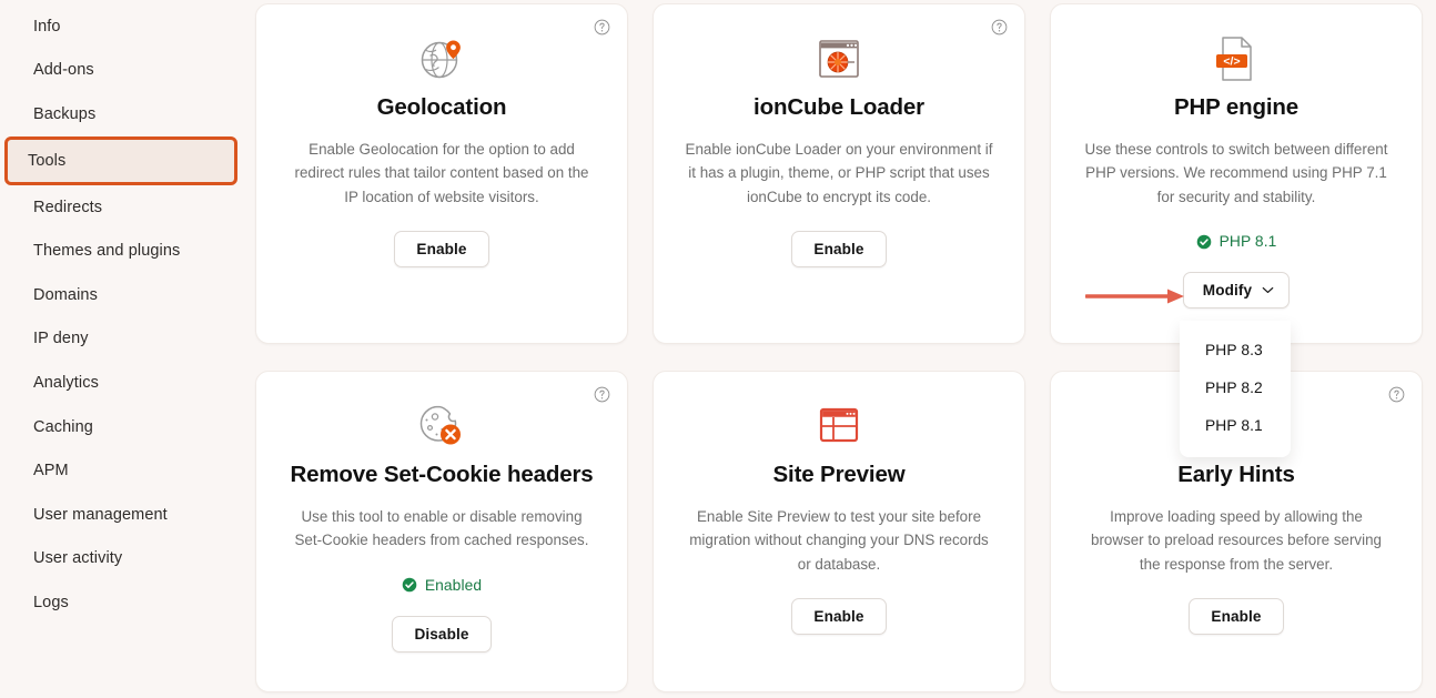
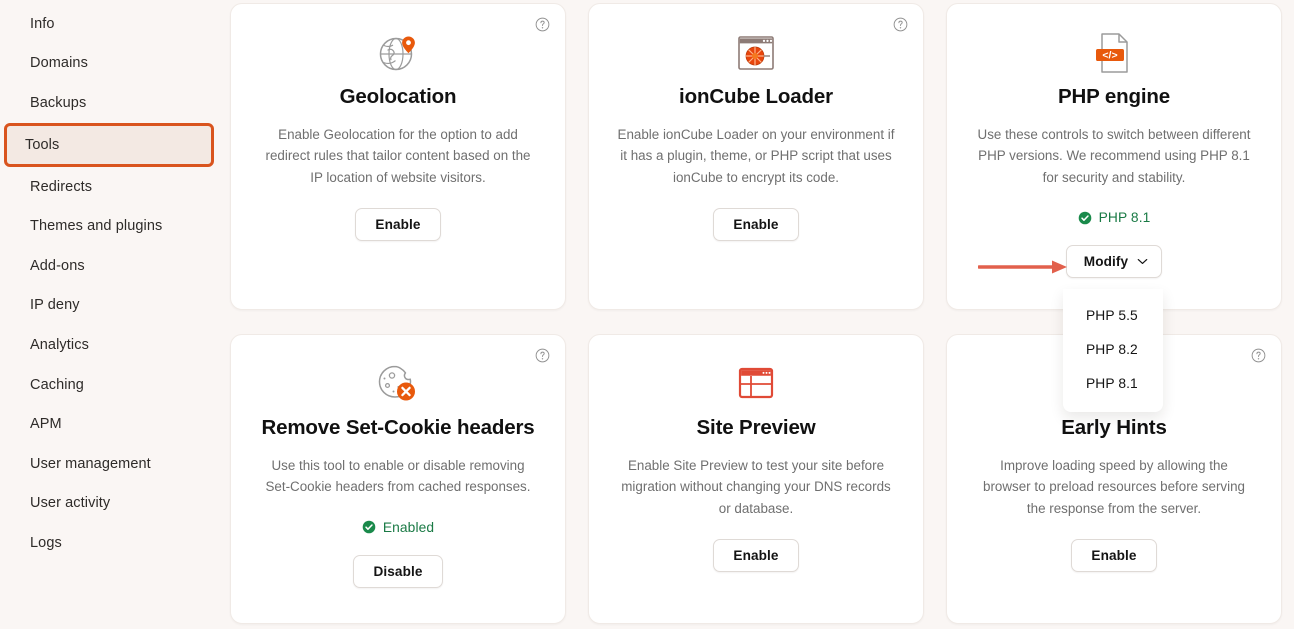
  Info
- Add-ons
+ Domains
  Backups
  Tools
  Redirects
  Themes and plugins
- Domains
+ Add-ons
  IP deny
  Analytics
  Caching
  APM
  User management
  User activity
  Logs
  Geolocation
  Enable Geolocation for the option to add redirect rules that tailor content based on the IP location of website visitors.
  Enable
  ionCube Loader
  Enable ionCube Loader on your environment if it has a plugin, theme, or PHP script that uses ionCube to encrypt its code.
  Enable
  </>
  PHP engine
- Use these controls to switch between different PHP versions. We recommend using PHP 7.1 for security and stability.
+ Use these controls to switch between different PHP versions. We recommend using PHP 8.1 for security and stability.
  PHP 8.1
  Modify
  Remove Set-Cookie headers
  Use this tool to enable or disable removing Set-Cookie headers from cached responses.
  Enabled
  Disable
  Site Preview
  Enable Site Preview to test your site before migration without changing your DNS records or database.
  Enable
  Early Hints
  Improve loading speed by allowing the browser to preload resources before serving the response from the server.
  Enable
- PHP 8.3
+ PHP 5.5
  PHP 8.2
  PHP 8.1
